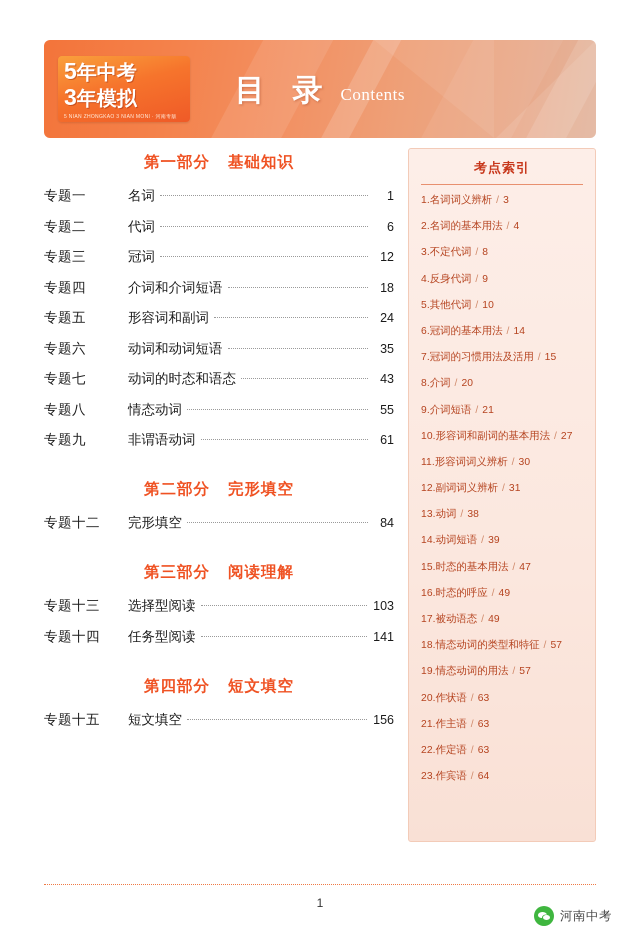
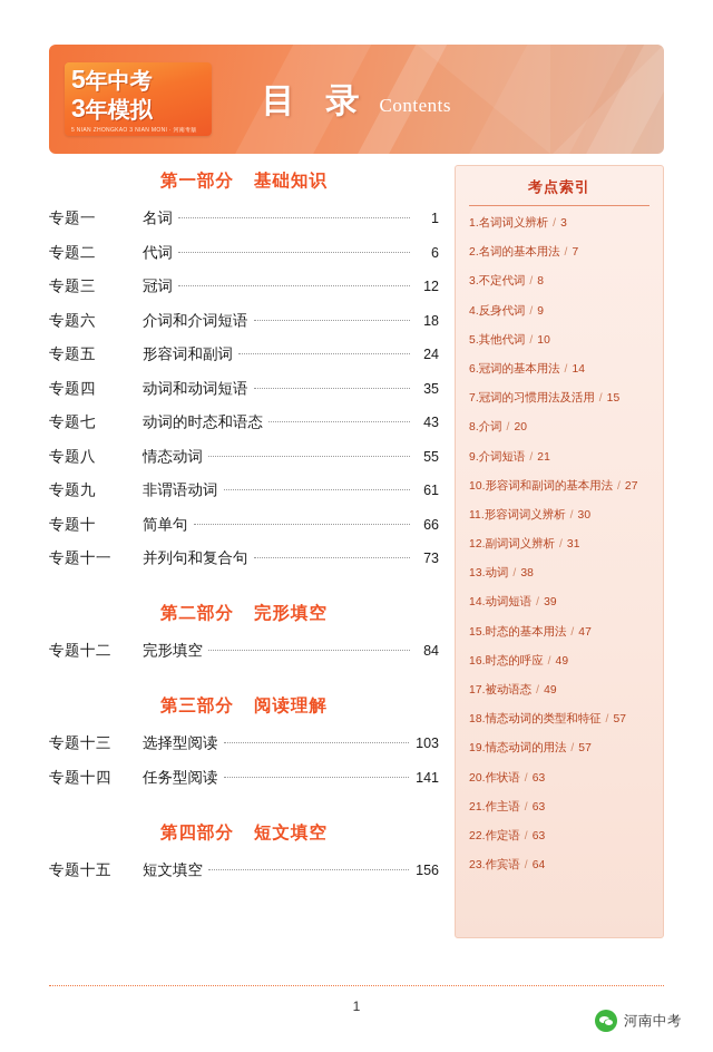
  5年中考
  3年模拟
  目 录 Contents
  第一部分 基础知识
  专题一
  名词
  1
  专题二
  代词
  6
  专题三
  冠词
  12
- 专题四
+ 专题六
  介词和介词短语
  18
  专题五
  形容词和副词
  24
- 专题六
+ 专题四
  动词和动词短语
  35
  专题七
  动词的时态和语态
  43
  专题八
  情态动词
  55
  专题九
  非谓语动词
  61
+ 专题十
+ 简单句
+ 66
+ 专题十一
+ 并列句和复合句
+ 73
  第二部分 完形填空
  专题十二
  完形填空
  84
  第三部分 阅读理解
  专题十三
  选择型阅读
  103
  专题十四
  任务型阅读
  141
  第四部分 短文填空
  专题十五
  短文填空
  156
  考点索引
  1.名词词义辨析 / 3
- 2.名词的基本用法 / 4
+ 2.名词的基本用法 / 7
  3.不定代词 / 8
  4.反身代词 / 9
  5.其他代词 / 10
  6.冠词的基本用法 / 14
  7.冠词的习惯用法及活用 / 15
  8.介词 / 20
  9.介词短语 / 21
  10.形容词和副词的基本用法 / 27
  11.形容词词义辨析 / 30
  12.副词词义辨析 / 31
  13.动词 / 38
  14.动词短语 / 39
  15.时态的基本用法 / 47
  16.时态的呼应 / 49
  17.被动语态 / 49
  18.情态动词的类型和特征 / 57
  19.情态动词的用法 / 57
  20.作状语 / 63
  21.作主语 / 63
  22.作定语 / 63
  23.作宾语 / 64
  1
  河南中考
